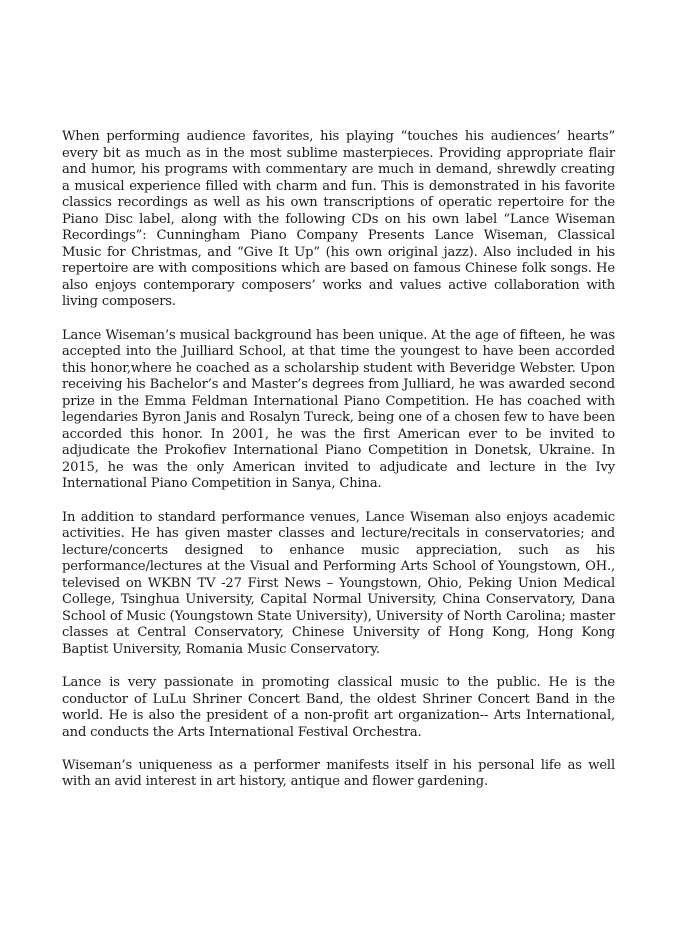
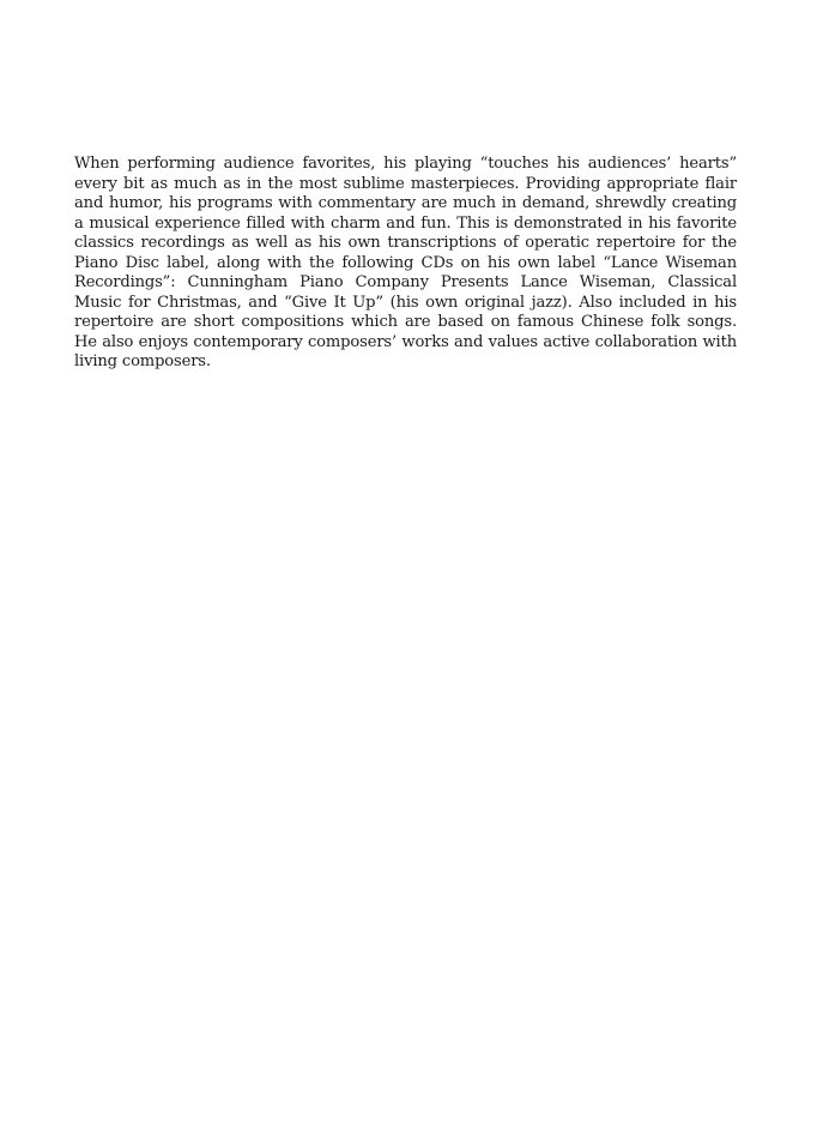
- When performing audience favorites, his playing “touches his audiences’ hearts” every bit as much as in the most sublime masterpieces. Providing appro­priate flair and humor, his programs with commentary are much in demand, shrewdly creating a musical experience filled with charm and fun. This is dem­onstrated in his favorite classics recordings as well as his own transcriptions of operatic repertoire for the Piano Disc label, along with the following CDs on his own label “Lance Wiseman Recordings”: Cunningham Piano Company Presents Lance Wiseman, Classical Music for Christmas, and “Give It Up” (his own origi­nal jazz). Also included in his repertoire are with compositions which are based on famous Chinese folk songs. He also enjoys contemporary composers’ works and values active collaboration with living composers.
+ When performing audience favorites, his playing “touches his audiences’ hearts” every bit as much as in the most sublime masterpieces. Providing appro­priate flair and humor, his programs with commentary are much in demand, shrewdly creating a musical experience filled with charm and fun. This is dem­onstrated in his favorite classics recordings as well as his own transcriptions of operatic repertoire for the Piano Disc label, along with the following CDs on his own label “Lance Wiseman Recordings”: Cunningham Piano Company Presents Lance Wiseman, Classical Music for Christmas, and “Give It Up” (his own origi­nal jazz). Also included in his repertoire are short compositions which are based on famous Chinese folk songs. He also enjoys contemporary composers’ works and values active collaboration with living composers.
- Lance Wiseman’s musical background has been unique. At the age of fifteen, he was accepted into the Juilliard School, at that time the youngest to have been accorded this honor,where he coached as a scholarship student with Beveridge Webster. Upon receiving his Bachelor’s and Master’s degrees from Julliard, he was awarded second prize in the Emma Feldman International Piano Competi­tion. He has coached with legendaries Byron Janis and Rosalyn Tureck, being one of a chosen few to have been accorded this honor. In 2001, he was the first American ever to be invited to adjudicate the Prokofiev International Piano Competition in Donetsk, Ukraine. In 2015, he was the only American invited to adjudicate and lecture in the Ivy International Piano Competition in Sanya, China.
- In addition to standard performance venues, Lance Wiseman also enjoys academic activities. He has given master classes and lecture/recitals in conservatories; and lecture/concerts designed to enhance music appreciation, such as his performance/lectures at the Visual and Performing Arts School of Youngstown, OH., televised on WKBN TV -27 First News – Youngstown, Ohio, Peking Union Medical College, Tsinghua University, Capital Normal University, China Conservatory, Dana School of Music (Youngstown State University), University of North Carolina; master classes at Central Conservatory, Chinese University of Hong Kong, Hong Kong Baptist University, Romania Music Conservatory.
- Lance is very passionate in promoting classical music to the public. He is the conductor of LuLu Shriner Concert Band, the oldest Shriner Concert Band in the world. He is also the president of a non-profit art organization-- Arts Interna­tional, and conducts the Arts International Festival Orchestra.
- Wiseman’s uniqueness as a performer manifests itself in his personal life as well with an avid interest in art history, antique and flower gardening.
